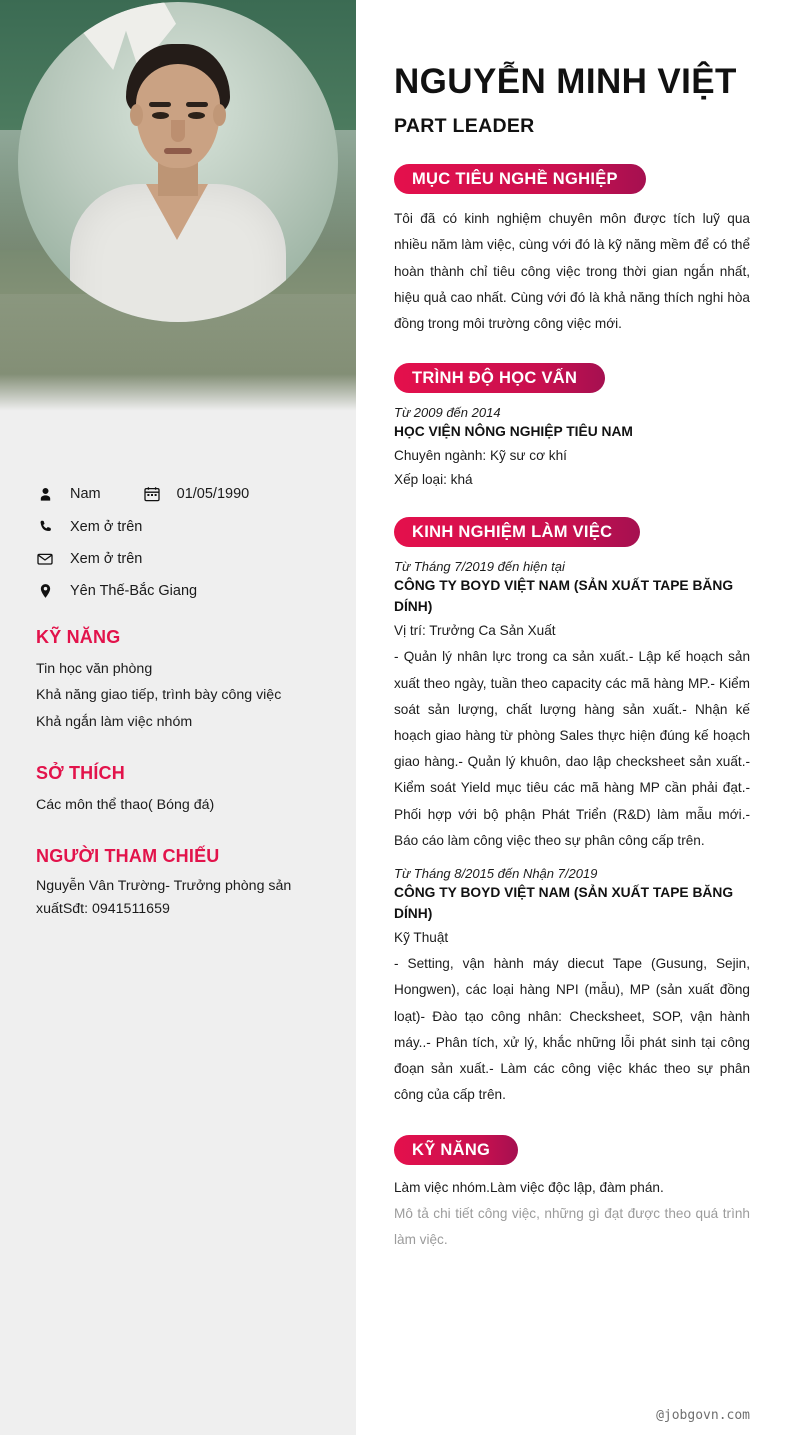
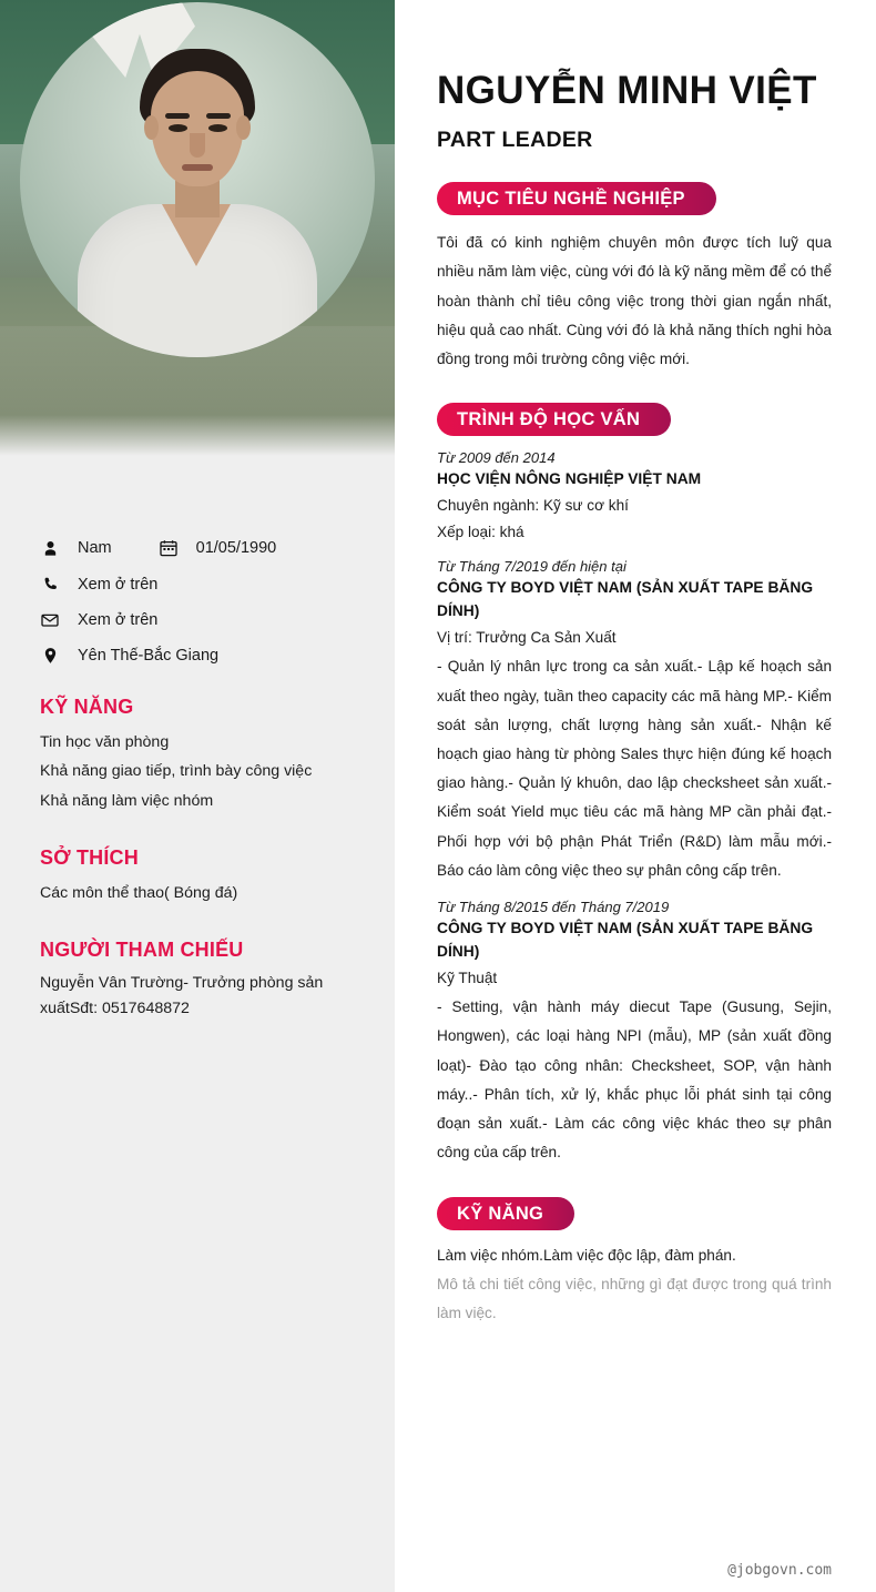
  Nam
  01/05/1990
  Xem ở trên
  Xem ở trên
  Yên Thế-Bắc Giang
  KỸ NĂNG
  Tin học văn phòng
  Khả năng giao tiếp, trình bày công việc
- Khả ngắn làm việc nhóm
+ Khả năng làm việc nhóm
  SỞ THÍCH
  Các môn thể thao( Bóng đá)
  NGƯỜI THAM CHIẾU
- Nguyễn Vân Trường- Trưởng phòng sản xuấtSđt: 0941511659
+ Nguyễn Vân Trường- Trưởng phòng sản xuấtSđt: 0517648872
  NGUYỄN MINH VIỆT
  PART LEADER
  MỤC TIÊU NGHỀ NGHIỆP
  Tôi đã có kinh nghiệm chuyên môn được tích luỹ qua nhiều năm làm việc, cùng với đó là kỹ năng mềm để có thể hoàn thành chỉ tiêu công việc trong thời gian ngắn nhất, hiệu quả cao nhất. Cùng với đó là khả năng thích nghi hòa đồng trong môi trường công việc mới.
  TRÌNH ĐỘ HỌC VẤN
  Từ 2009 đến 2014
- HỌC VIỆN NÔNG NGHIỆP TIÊU NAM
+ HỌC VIỆN NÔNG NGHIỆP VIỆT NAM
  Chuyên ngành: Kỹ sư cơ khí
  Xếp loại: khá
- KINH NGHIỆM LÀM VIỆC
  Từ Tháng 7/2019 đến hiện tại
  CÔNG TY BOYD VIỆT NAM (SẢN XUẤT TAPE BĂNG DÍNH)
  Vị trí: Trưởng Ca Sản Xuất
  - Quản lý nhân lực trong ca sản xuất.- Lập kế hoạch sản xuất theo ngày, tuần theo capacity các mã hàng MP.- Kiểm soát sản lượng, chất lượng hàng sản xuất.- Nhận kế hoạch giao hàng từ phòng Sales thực hiện đúng kế hoạch giao hàng.- Quản lý khuôn, dao lập checksheet sản xuất.- Kiểm soát Yield mục tiêu các mã hàng MP cần phải đạt.- Phối hợp với bộ phận Phát Triển (R&D) làm mẫu mới.- Báo cáo làm công việc theo sự phân công cấp trên.
- Từ Tháng 8/2015 đến Nhận 7/2019
+ Từ Tháng 8/2015 đến Tháng 7/2019
  CÔNG TY BOYD VIỆT NAM (SẢN XUẤT TAPE BĂNG DÍNH)
  Kỹ Thuật
- - Setting, vận hành máy diecut Tape (Gusung, Sejin, Hongwen), các loại hàng NPI (mẫu), MP (sản xuất đồng loạt)- Đào tạo công nhân: Checksheet, SOP, vận hành máy..- Phân tích, xử lý, khắc những lỗi phát sinh tại công đoạn sản xuất.- Làm các công việc khác theo sự phân công của cấp trên.
+ - Setting, vận hành máy diecut Tape (Gusung, Sejin, Hongwen), các loại hàng NPI (mẫu), MP (sản xuất đồng loạt)- Đào tạo công nhân: Checksheet, SOP, vận hành máy..- Phân tích, xử lý, khắc phục lỗi phát sinh tại công đoạn sản xuất.- Làm các công việc khác theo sự phân công của cấp trên.
  KỸ NĂNG
  Làm việc nhóm.Làm việc độc lập, đàm phán.
- Mô tả chi tiết công việc, những gì đạt được theo quá trình làm việc.
+ Mô tả chi tiết công việc, những gì đạt được trong quá trình làm việc.
  @jobgovn.com
